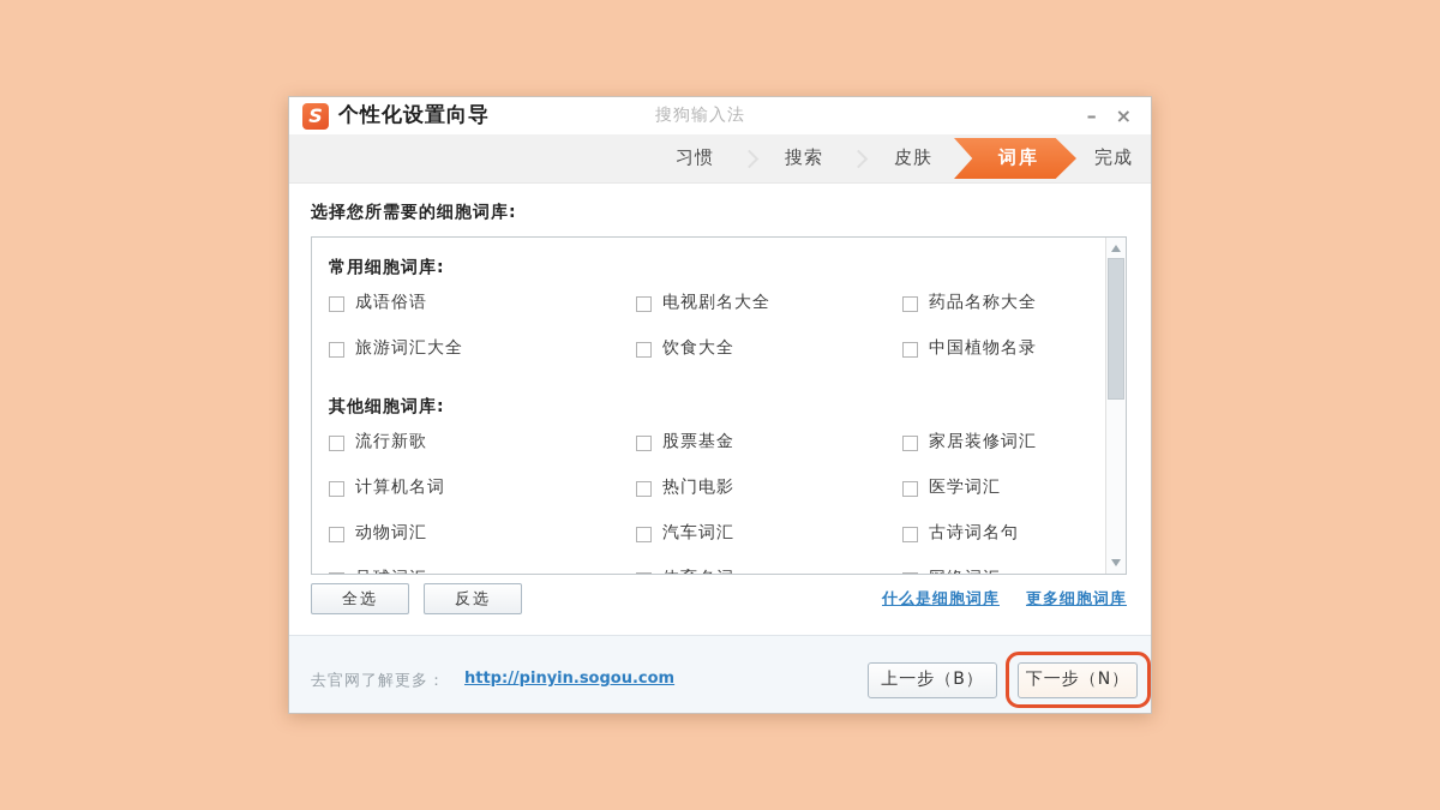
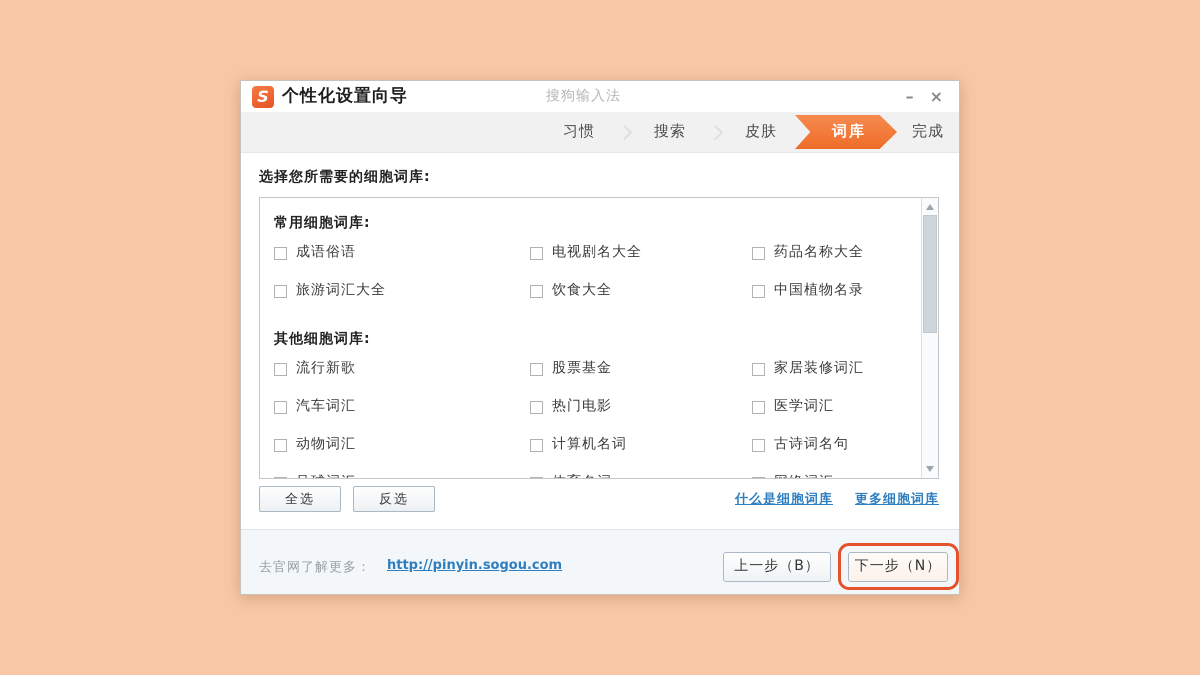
  S
  个性化设置向导
  搜狗输入法
  –
  ×
  习惯
  搜索
  皮肤
  词库
  完成
  选择您所需要的细胞词库:
  常用细胞词库:
  成语俗语
  电视剧名大全
  药品名称大全
  旅游词汇大全
  饮食大全
  中国植物名录
  其他细胞词库:
  流行新歌
  股票基金
  家居装修词汇
- 计算机名词
+ 汽车词汇
  热门电影
  医学词汇
  动物词汇
- 汽车词汇
+ 计算机名词
  古诗词名句
  全选
  反选
  什么是细胞词库
  更多细胞词库
  去官网了解更多：
  http://pinyin.sogou.com
  上一步（B）
  下一步（N）
